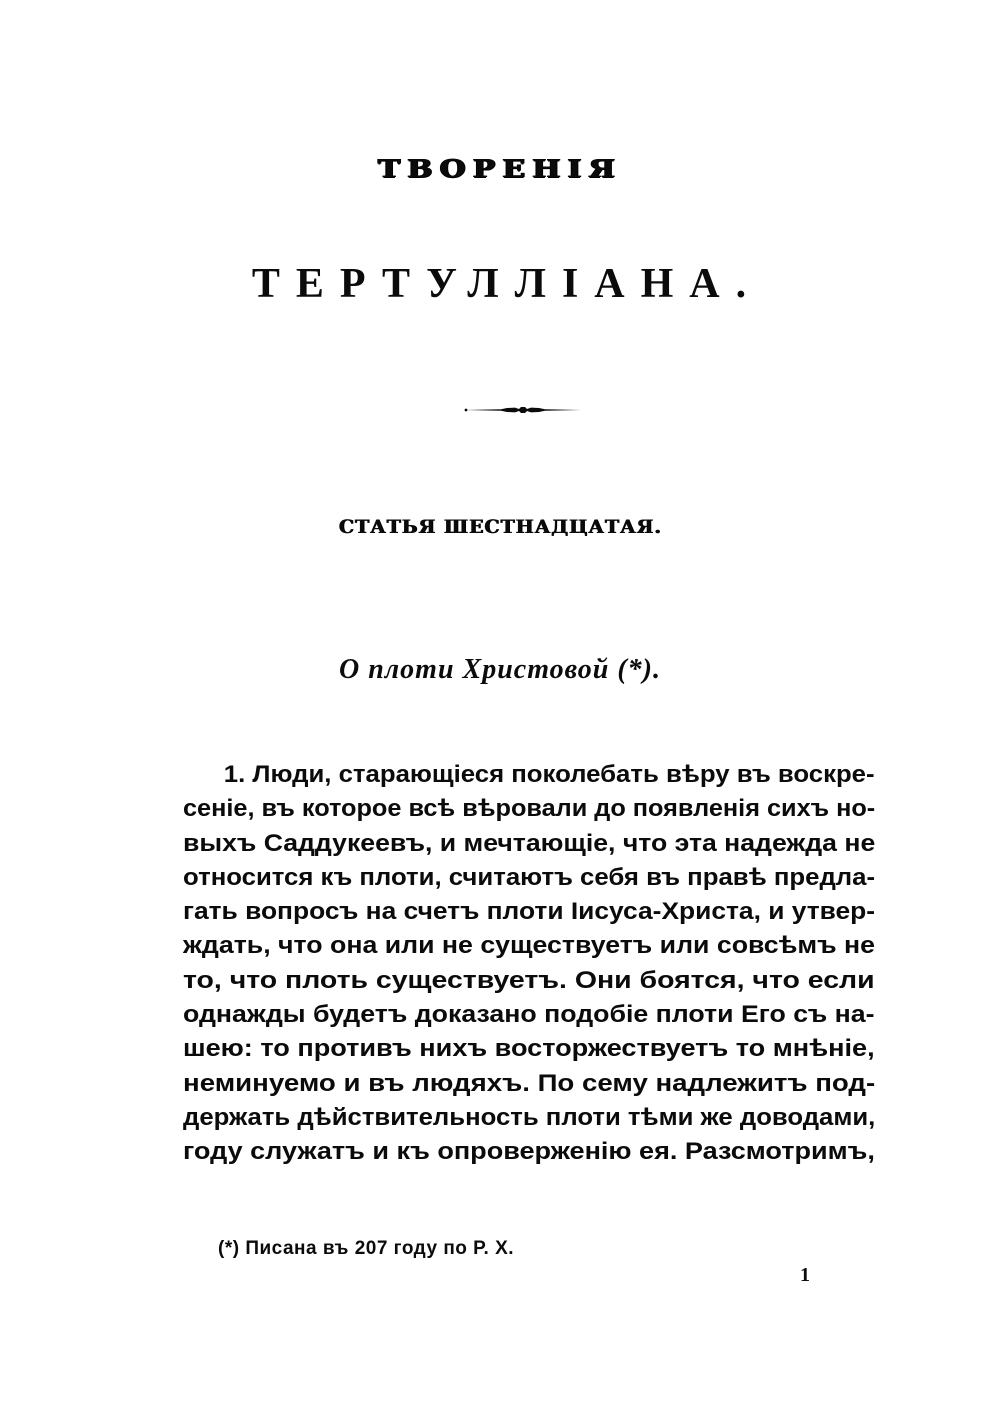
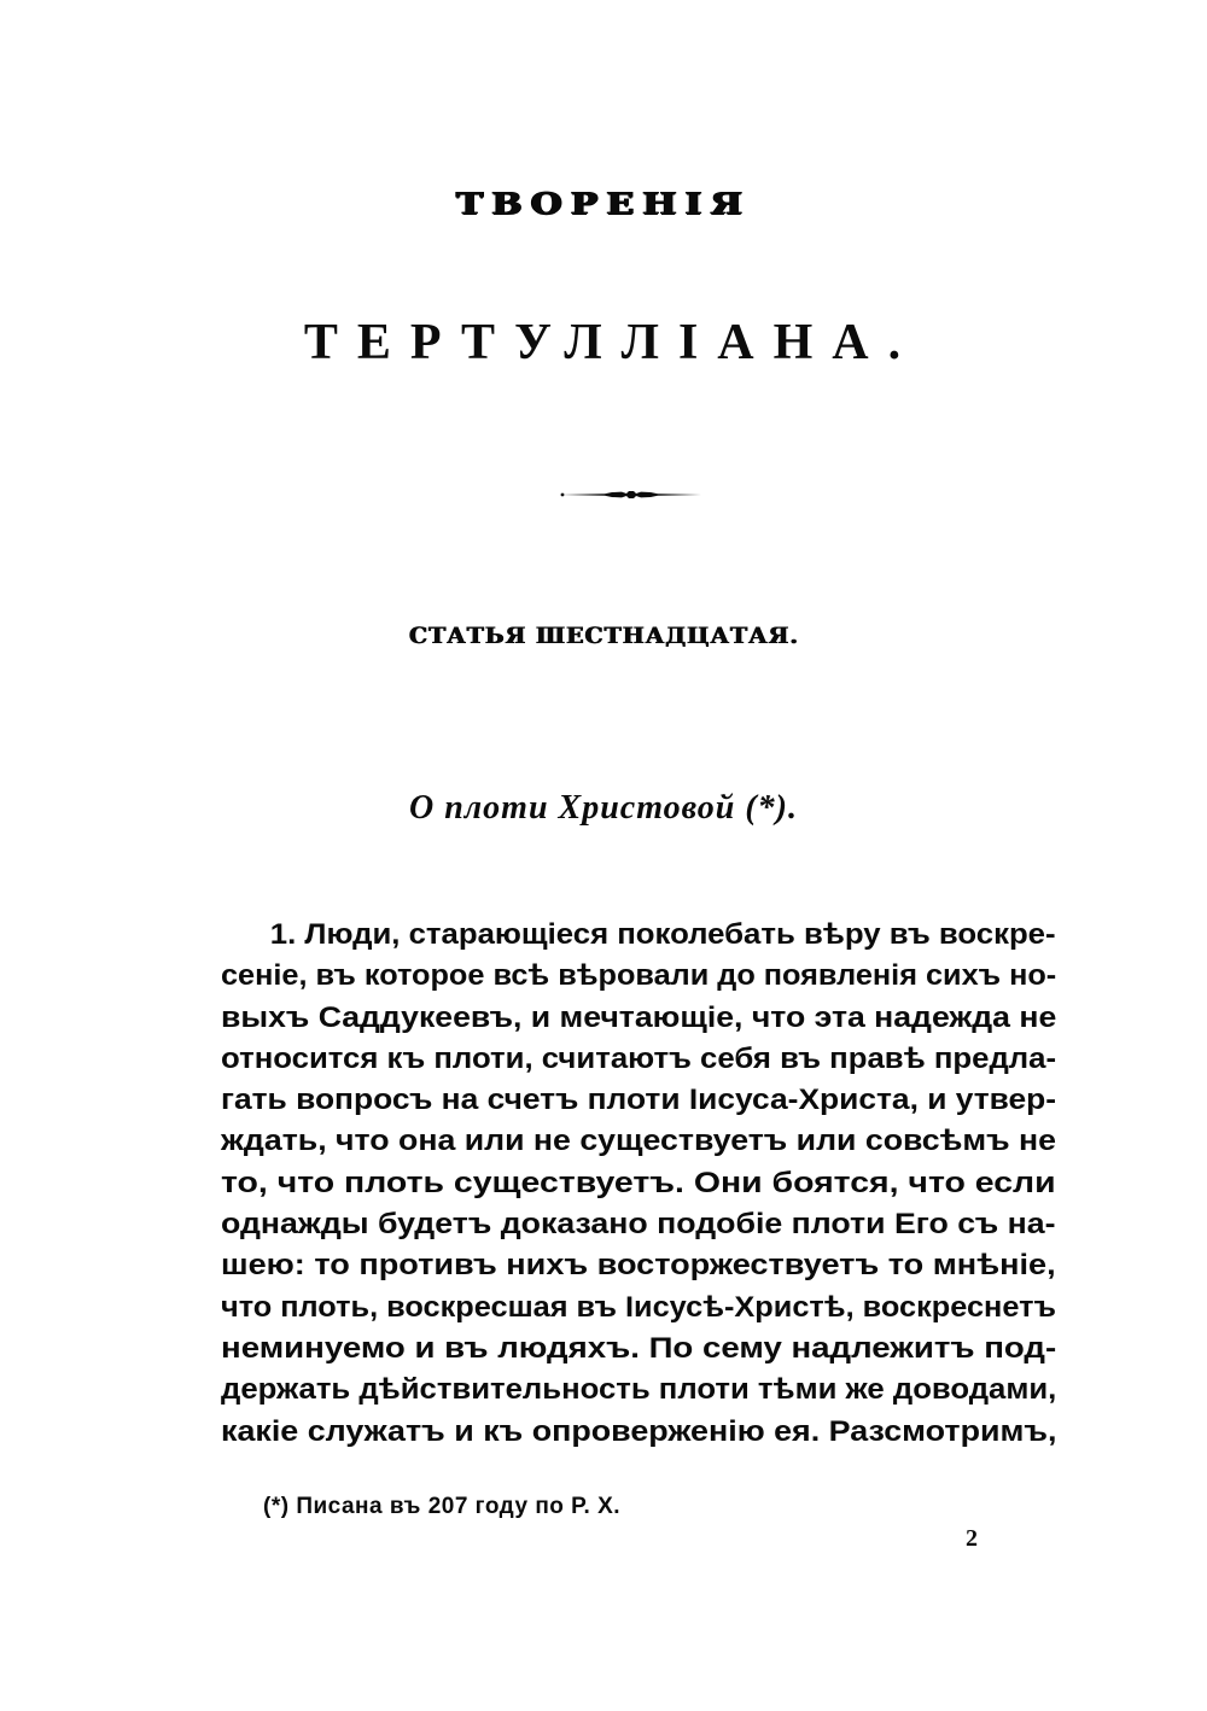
  ТВОРЕНІЯ
  ТЕРТУЛЛІАНА.
  СТАТЬЯ ШЕСТНАДЦАТАЯ.
  О плоти Христовой (*).
  1. Люди, старающіеся поколебать вѣру въ воскре-
  сеніе, въ которое всѣ вѣровали до появленія сихъ но-
  выхъ Саддукеевъ, и мечтающіе, что эта надежда не
  относится къ плоти, считаютъ себя въ правѣ предла-
  гать вопросъ на счетъ плоти Іисуса-Христа, и утвер-
  ждать, что она или не существуетъ или совсѣмъ не
  то, что плоть существуетъ. Они боятся, что если
  однажды будетъ доказано подобіе плоти Его съ на-
  шею: то противъ нихъ восторжествуетъ то мнѣніе,
+ что плоть, воскресшая въ Іисусѣ-Христѣ, воскреснетъ
  неминуемо и въ людяхъ. По сему надлежитъ под-
  держать дѣйствительность плоти тѣми же доводами,
- году служатъ и къ опроверженію ея. Разсмотримъ,
+ какіе служатъ и къ опроверженію ея. Разсмотримъ,
  (*) Писана въ 207 году по Р. Х.
- 1
+ 2
